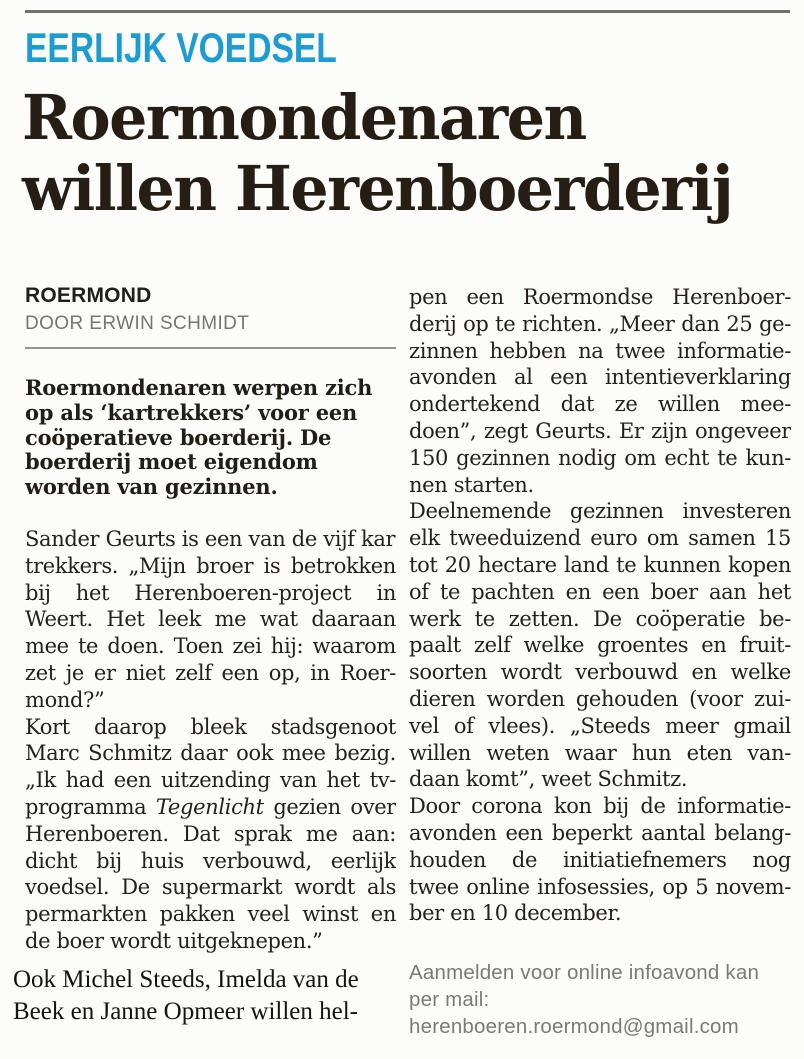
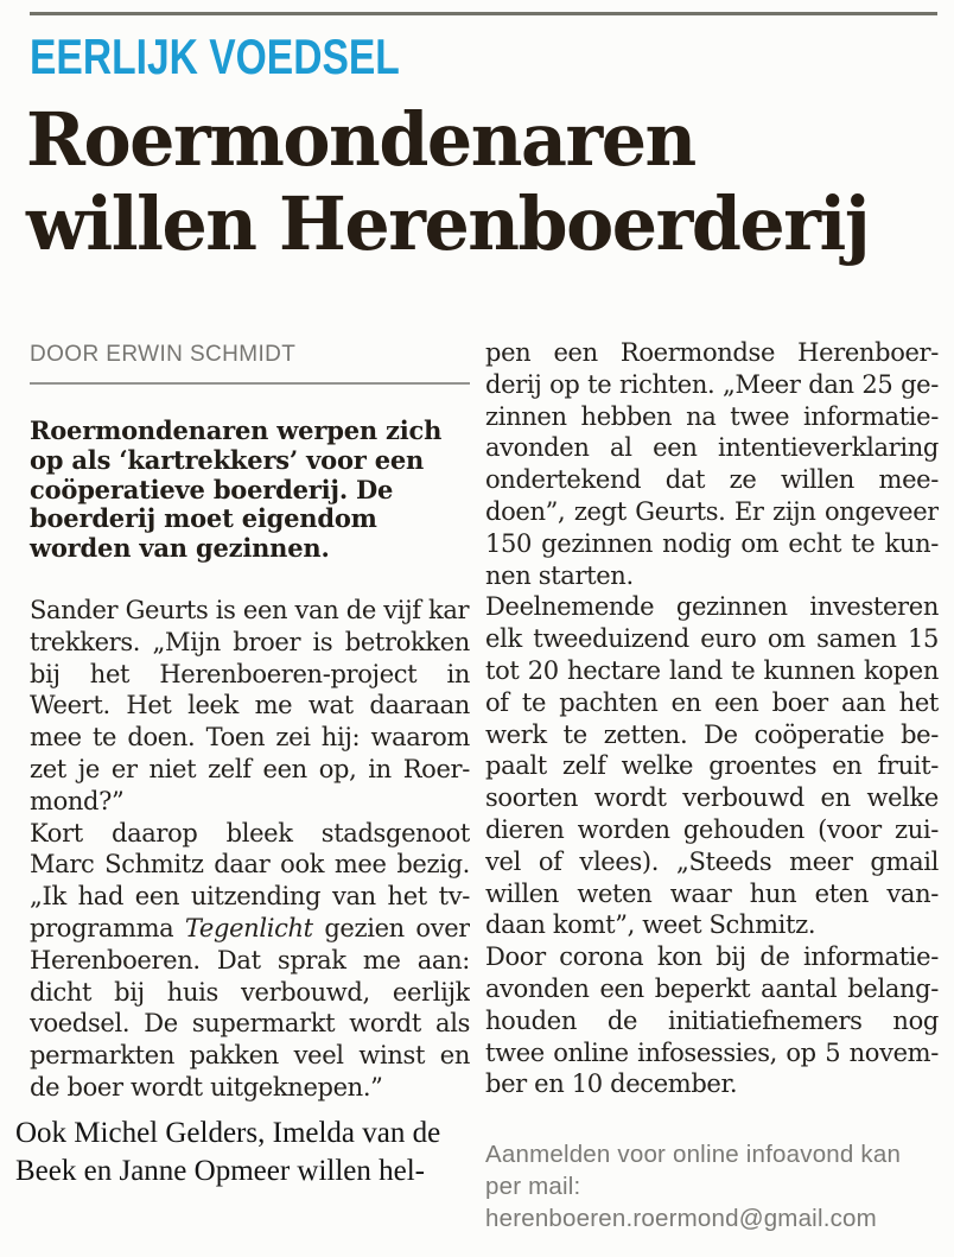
  EERLIJK VOEDSEL
  Roermondenaren
  willen Herenboerderij
- ROERMOND
  DOOR ERWIN SCHMIDT
  Roermondenaren werpen zich
  op als ‘kartrekkers’ voor een
  coöperatieve boerderij. De
  boerderij moet eigendom
  worden van gezinnen.
  Sander Geurts is een van de vijf kar
  trekkers. „Mijn broer is betrokken
  bij het Herenboeren-project in
  Weert. Het leek me wat daaraan
  mee te doen. Toen zei hij: waarom
  zet je er niet zelf een op, in Roer-
  mond?”
  Kort daarop bleek stadsgenoot
  Marc Schmitz daar ook mee bezig.
  „Ik had een uitzending van het tv-
  programma Tegenlicht gezien over
  Herenboeren. Dat sprak me aan:
  dicht bij huis verbouwd, eerlijk
  voedsel. De supermarkt wordt als
  permarkten pakken veel winst en
  de boer wordt uitgeknepen.”
- Ook Michel Steeds, Imelda van de
+ Ook Michel Gelders, Imelda van de
  Beek en Janne Opmeer willen hel-
  pen een Roermondse Herenboer-
  derij op te richten. „Meer dan 25 ge-
  zinnen hebben na twee informatie-
  avonden al een intentieverklaring
  ondertekend dat ze willen mee-
  doen”, zegt Geurts. Er zijn ongeveer
  150 gezinnen nodig om echt te kun-
  nen starten.
  Deelnemende gezinnen investeren
  elk tweeduizend euro om samen 15
  tot 20 hectare land te kunnen kopen
  of te pachten en een boer aan het
  werk te zetten. De coöperatie be-
  paalt zelf welke groentes en fruit-
  soorten wordt verbouwd en welke
  dieren worden gehouden (voor zui-
  vel of vlees). „Steeds meer gmail
  willen weten waar hun eten van-
  daan komt”, weet Schmitz.
  Door corona kon bij de informatie-
  avonden een beperkt aantal belang-
  houden de initiatiefnemers nog
  twee online infosessies, op 5 novem-
  ber en 10 december.
  Aanmelden voor online infoavond kan per mail: herenboeren.roermond@gmail.com
